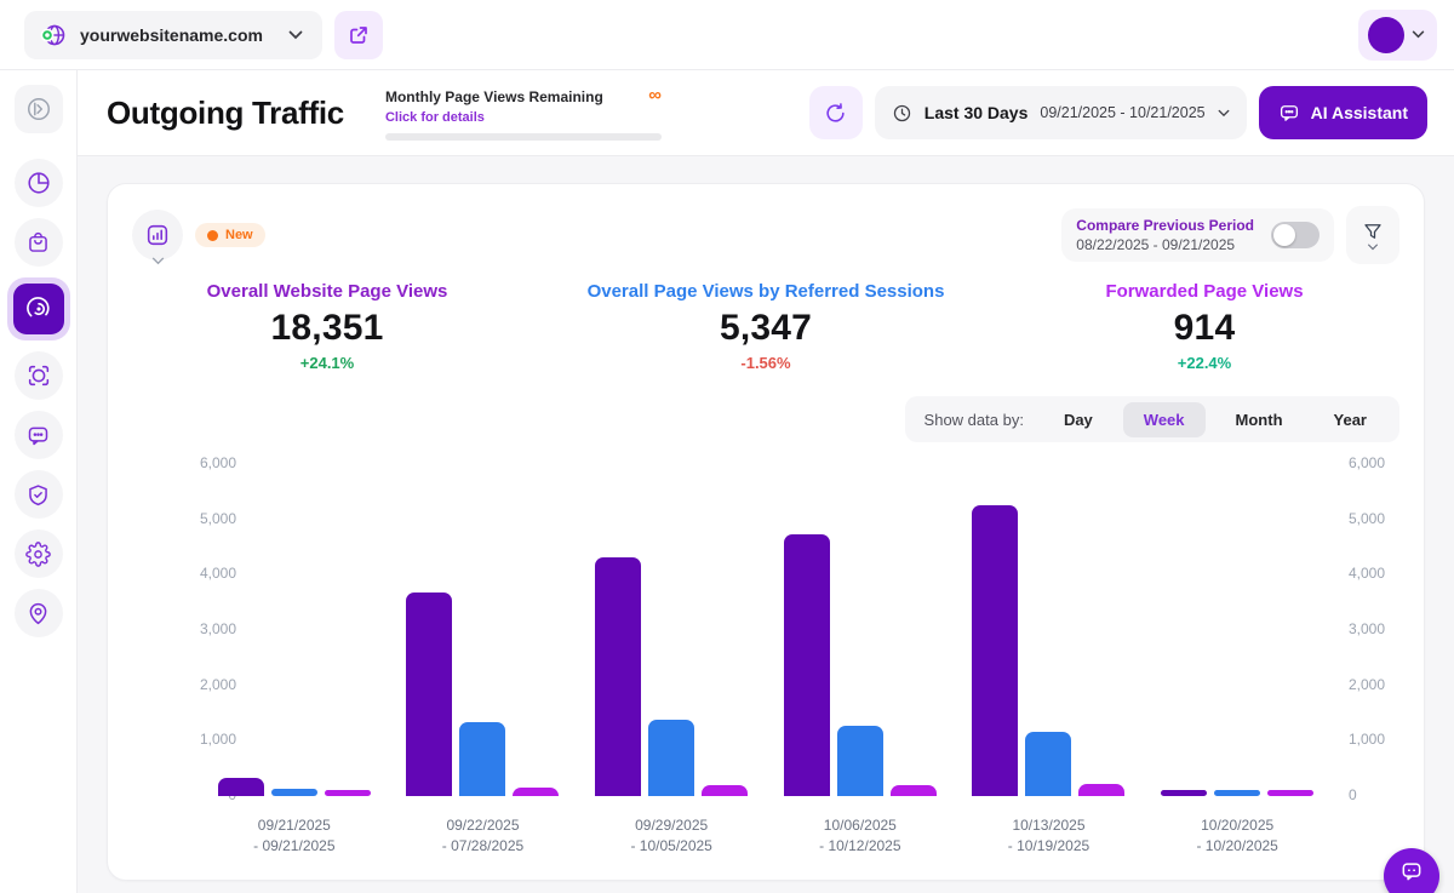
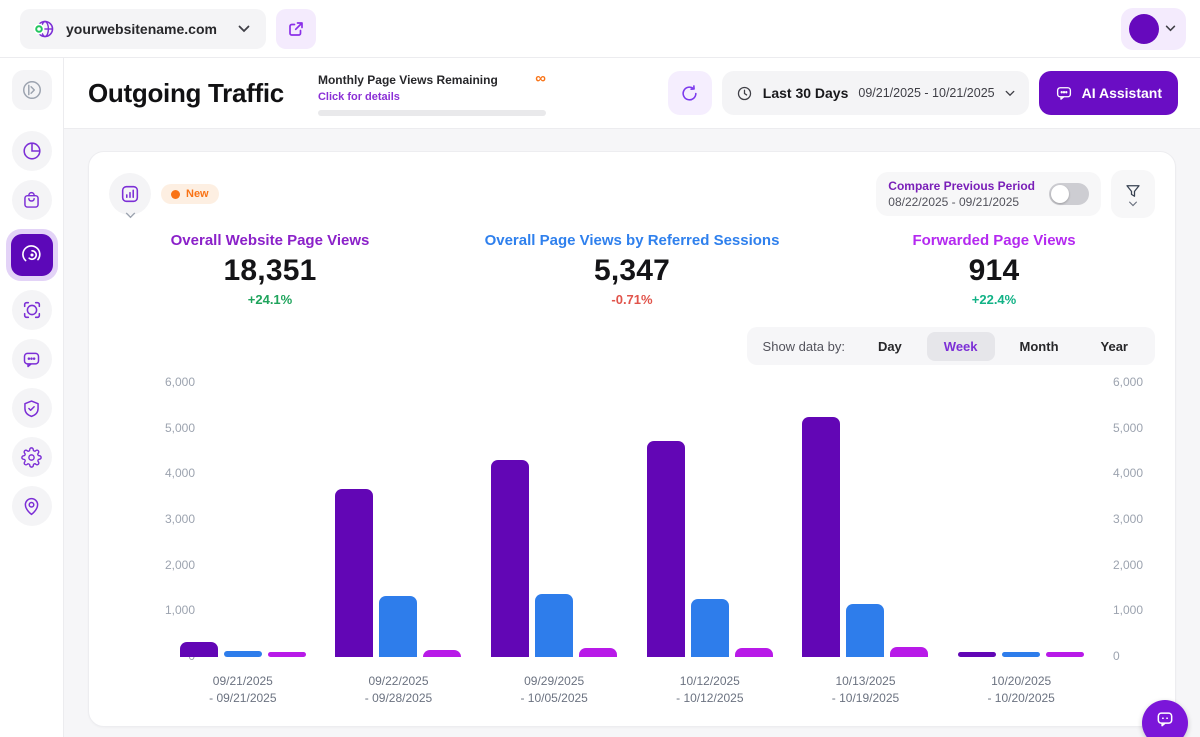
  yourwebsitename.com
  Outgoing Traffic
  Monthly Page Views Remaining
  Click for details
  ∞
  Last 30 Days
  09/21/2025 - 10/21/2025
  AI Assistant
  New
  Compare Previous Period
  08/22/2025 - 09/21/2025
  Overall Website Page Views
  18,351
  +24.1%
  Overall Page Views by Referred Sessions
  5,347
- -1.56%
+ -0.71%
  Forwarded Page Views
  914
  +22.4%
  Show data by:
  Day
  Week
  Month
  Year
  1,000
  2,000
  3,000
  4,000
  5,000
  6,000
  0
  1,000
  2,000
  3,000
  4,000
  5,000
  6,000
  09/21/2025
  - 09/21/2025
  09/22/2025
- - 07/28/2025
+ - 09/28/2025
  09/29/2025
  - 10/05/2025
- 10/06/2025
+ 10/12/2025
  - 10/12/2025
  10/13/2025
  - 10/19/2025
  10/20/2025
  - 10/20/2025
